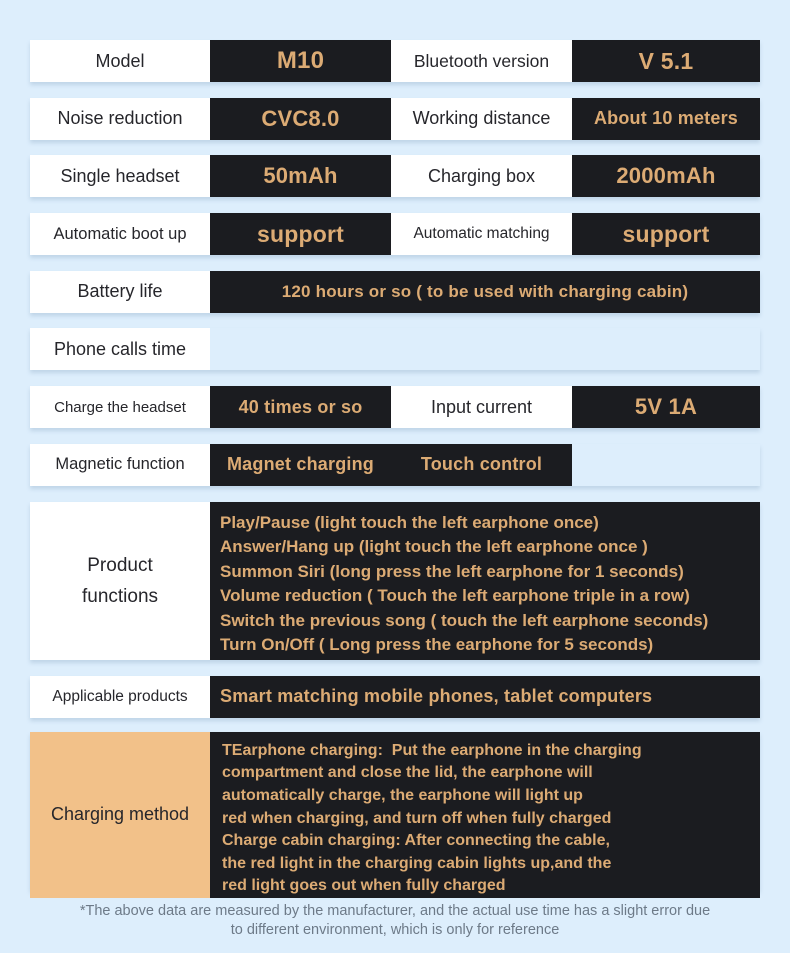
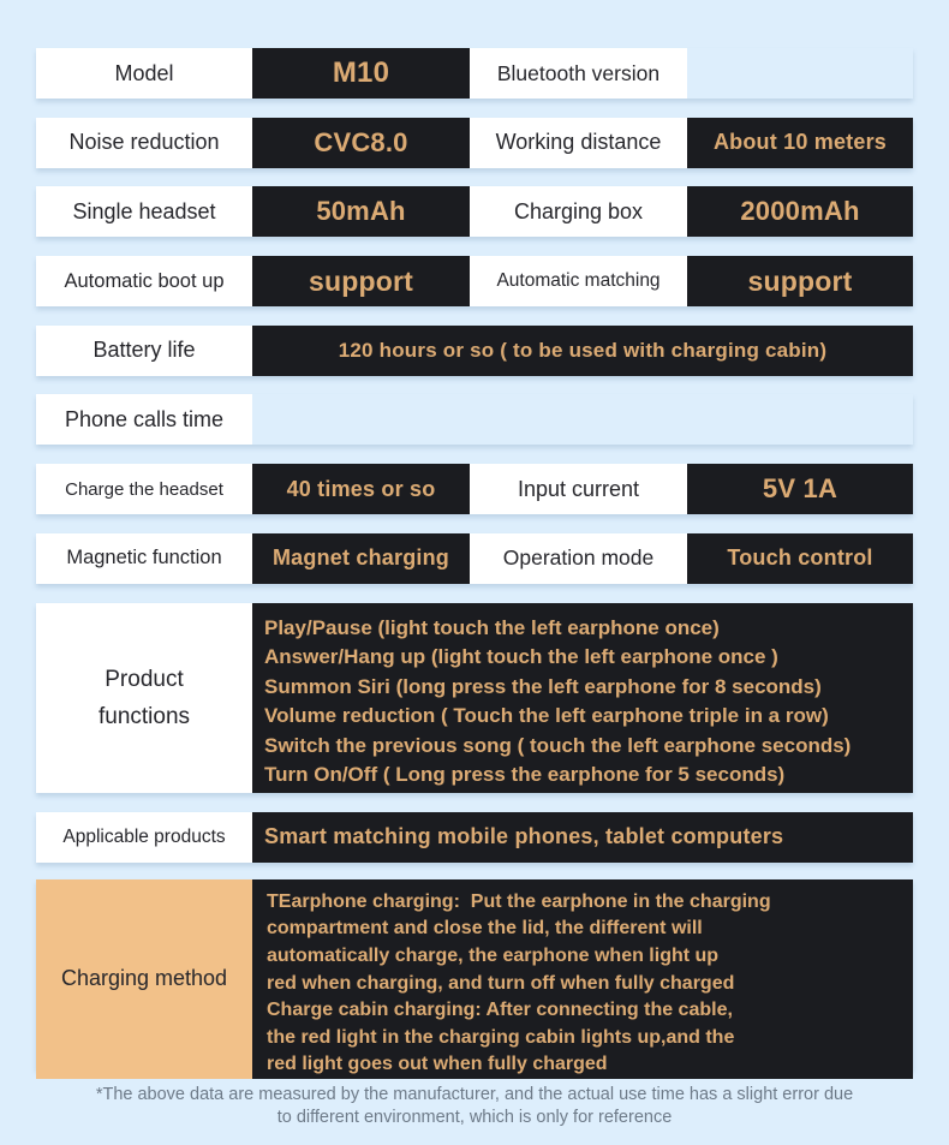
  Model
  M10
  Bluetooth version
- V 5.1
  Noise reduction
  CVC8.0
  Working distance
  About 10 meters
  Single headset
  50mAh
  Charging box
  2000mAh
  Automatic boot up
  support
  Automatic matching
  support
  Battery life
  120 hours or so ( to be used with charging cabin)
  Phone calls time
  Charge the headset
  40 times or so
  Input current
  5V 1A
  Magnetic function
  Magnet charging
+ Operation mode
  Touch control
  Product
  functions
  Play/Pause (light touch the left earphone once)
  Answer/Hang up (light touch the left earphone once )
- Summon Siri (long press the left earphone for 1 seconds)
+ Summon Siri (long press the left earphone for 8 seconds)
  Volume reduction ( Touch the left earphone triple in a row)
  Switch the previous song ( touch the left earphone seconds)
  Turn On/Off ( Long press the earphone for 5 seconds)
  Applicable products
  Smart matching mobile phones, tablet computers
  Charging method
  TEarphone charging: Put the earphone in the charging
- compartment and close the lid, the earphone will
+ compartment and close the lid, the different will
- automatically charge, the earphone will light up
+ automatically charge, the earphone when light up
  red when charging, and turn off when fully charged
  Charge cabin charging: After connecting the cable,
  the red light in the charging cabin lights up,and the
  red light goes out when fully charged
  *The above data are measured by the manufacturer, and the actual use time has a slight error due
  to different environment, which is only for reference
